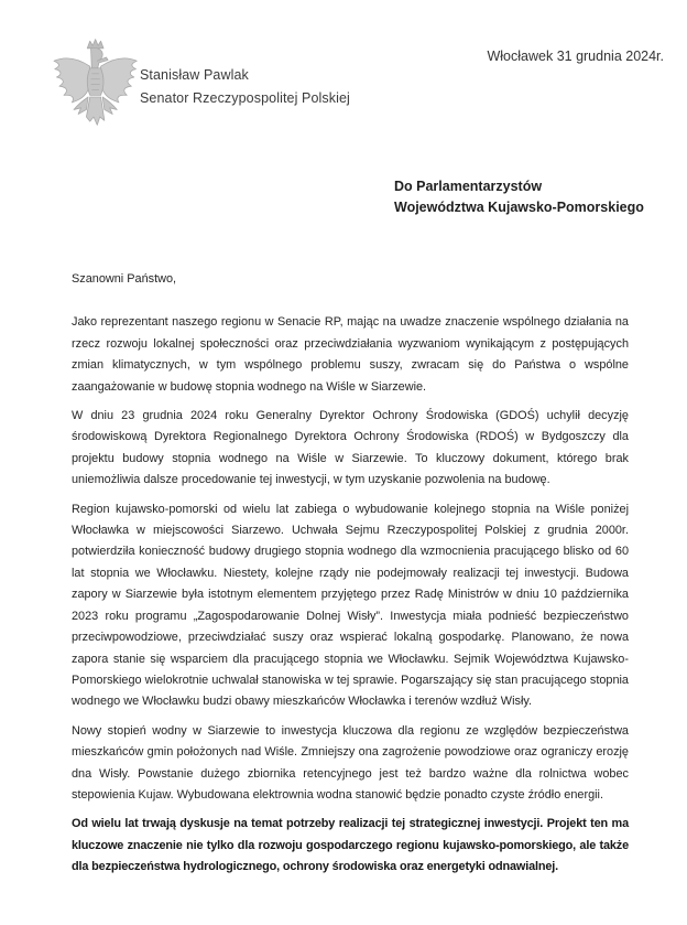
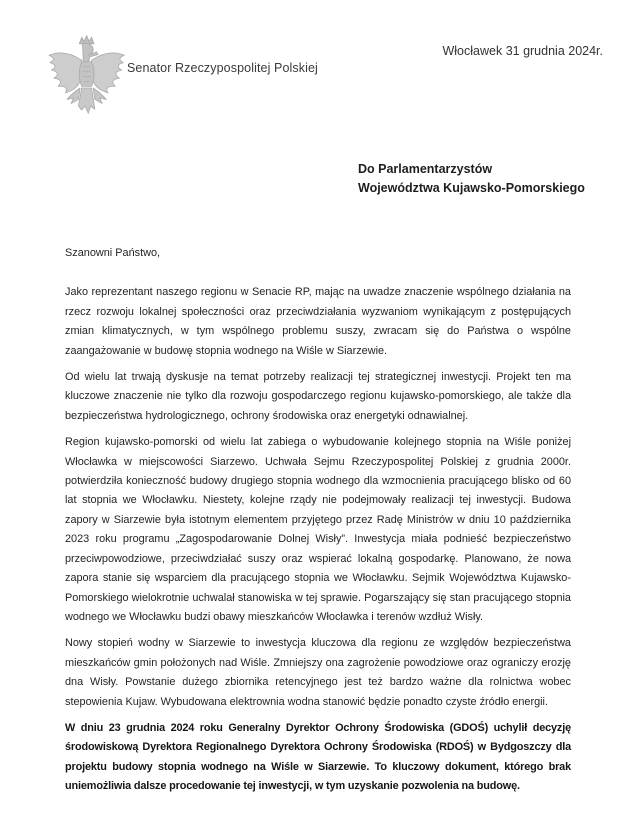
- Stanisław Pawlak
  Senator Rzeczypospolitej Polskiej
  Włocławek 31 grudnia 2024r.
  Do Parlamentarzystów
  Województwa Kujawsko-Pomorskiego
  Szanowni Państwo,
  Jako reprezentant naszego regionu w Senacie RP, mając na uwadze znaczenie wspólnego działania na rzecz rozwoju lokalnej społeczności oraz przeciwdziałania wyzwaniom wynikającym z postępujących zmian klimatycznych, w tym wspólnego problemu suszy, zwracam się do Państwa o wspólne zaangażowanie w budowę stopnia wodnego na Wiśle w Siarzewie.
- W dniu 23 grudnia 2024 roku Generalny Dyrektor Ochrony Środowiska (GDOŚ) uchylił decyzję środowiskową Dyrektora Regionalnego Dyrektora Ochrony Środowiska (RDOŚ) w Bydgoszczy dla projektu budowy stopnia wodnego na Wiśle w Siarzewie. To kluczowy dokument, którego brak uniemożliwia dalsze procedowanie tej inwestycji, w tym uzyskanie pozwolenia na budowę.
+ Od wielu lat trwają dyskusje na temat potrzeby realizacji tej strategicznej inwestycji. Projekt ten ma kluczowe znaczenie nie tylko dla rozwoju gospodarczego regionu kujawsko-pomorskiego, ale także dla bezpieczeństwa hydrologicznego, ochrony środowiska oraz energetyki odnawialnej.
  Region kujawsko-pomorski od wielu lat zabiega o wybudowanie kolejnego stopnia na Wiśle poniżej Włocławka w miejscowości Siarzewo. Uchwała Sejmu Rzeczypospolitej Polskiej z grudnia 2000r. potwierdziła konieczność budowy drugiego stopnia wodnego dla wzmocnienia pracującego blisko od 60 lat stopnia we Włocławku. Niestety, kolejne rządy nie podejmowały realizacji tej inwestycji. Budowa zapory w Siarzewie była istotnym elementem przyjętego przez Radę Ministrów w dniu 10 października 2023 roku programu „Zagospodarowanie Dolnej Wisły”. Inwestycja miała podnieść bezpieczeństwo przeciwpowodziowe, przeciwdziałać suszy oraz wspierać lokalną gospodarkę. Planowano, że nowa zapora stanie się wsparciem dla pracującego stopnia we Włocławku. Sejmik Województwa Kujawsko-Pomorskiego wielokrotnie uchwalał stanowiska w tej sprawie. Pogarszający się stan pracującego stopnia wodnego we Włocławku budzi obawy mieszkańców Włocławka i terenów wzdłuż Wisły.
  Nowy stopień wodny w Siarzewie to inwestycja kluczowa dla regionu ze względów bezpieczeństwa mieszkańców gmin położonych nad Wiśle. Zmniejszy ona zagrożenie powodziowe oraz ograniczy erozję dna Wisły. Powstanie dużego zbiornika retencyjnego jest też bardzo ważne dla rolnictwa wobec stepowienia Kujaw. Wybudowana elektrownia wodna stanowić będzie ponadto czyste źródło energii.
- Od wielu lat trwają dyskusje na temat potrzeby realizacji tej strategicznej inwestycji. Projekt ten ma kluczowe znaczenie nie tylko dla rozwoju gospodarczego regionu kujawsko-pomorskiego, ale także dla bezpieczeństwa hydrologicznego, ochrony środowiska oraz energetyki odnawialnej.
+ W dniu 23 grudnia 2024 roku Generalny Dyrektor Ochrony Środowiska (GDOŚ) uchylił decyzję środowiskową Dyrektora Regionalnego Dyrektora Ochrony Środowiska (RDOŚ) w Bydgoszczy dla projektu budowy stopnia wodnego na Wiśle w Siarzewie. To kluczowy dokument, którego brak uniemożliwia dalsze procedowanie tej inwestycji, w tym uzyskanie pozwolenia na budowę.
